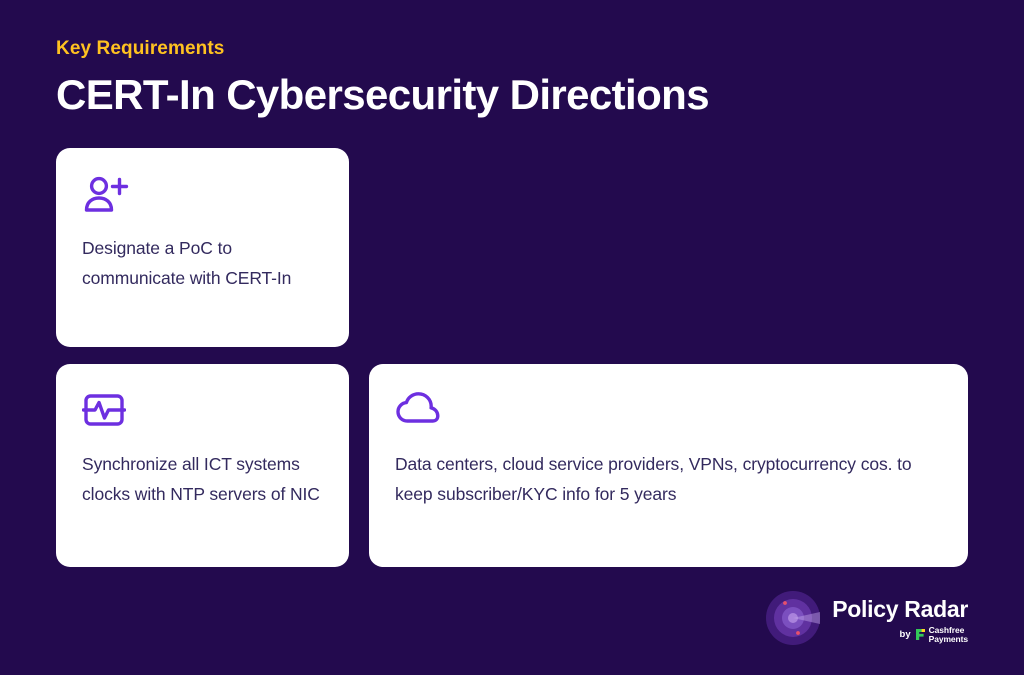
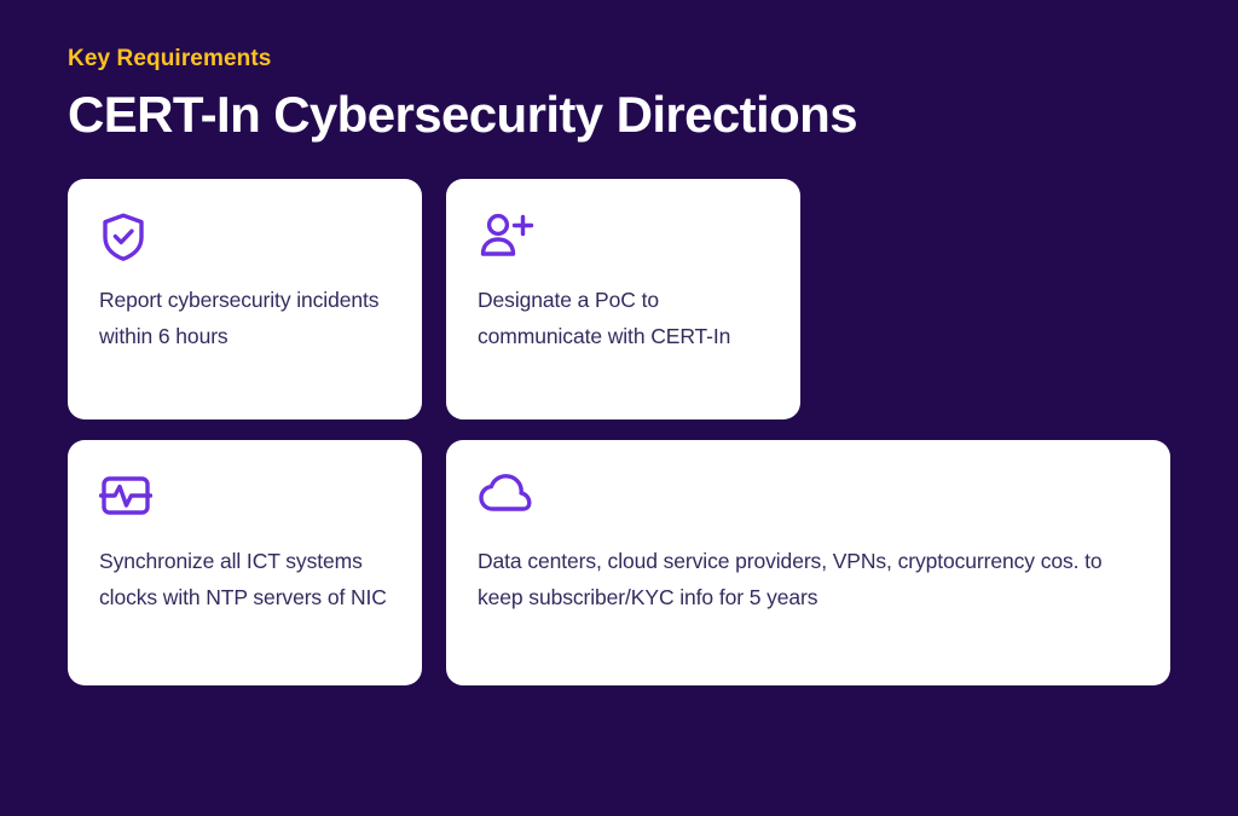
  Key Requirements
  CERT-In Cybersecurity Directions
+ Report cybersecurity incidents within 6 hours
  Designate a PoC to communicate with CERT-In
  Synchronize all ICT systems clocks with NTP servers of NIC
  Data centers, cloud service providers, VPNs, cryptocurrency cos. to keep subscriber/KYC info for 5 years
- Policy Radar
- by
- Cashfree
- Payments
